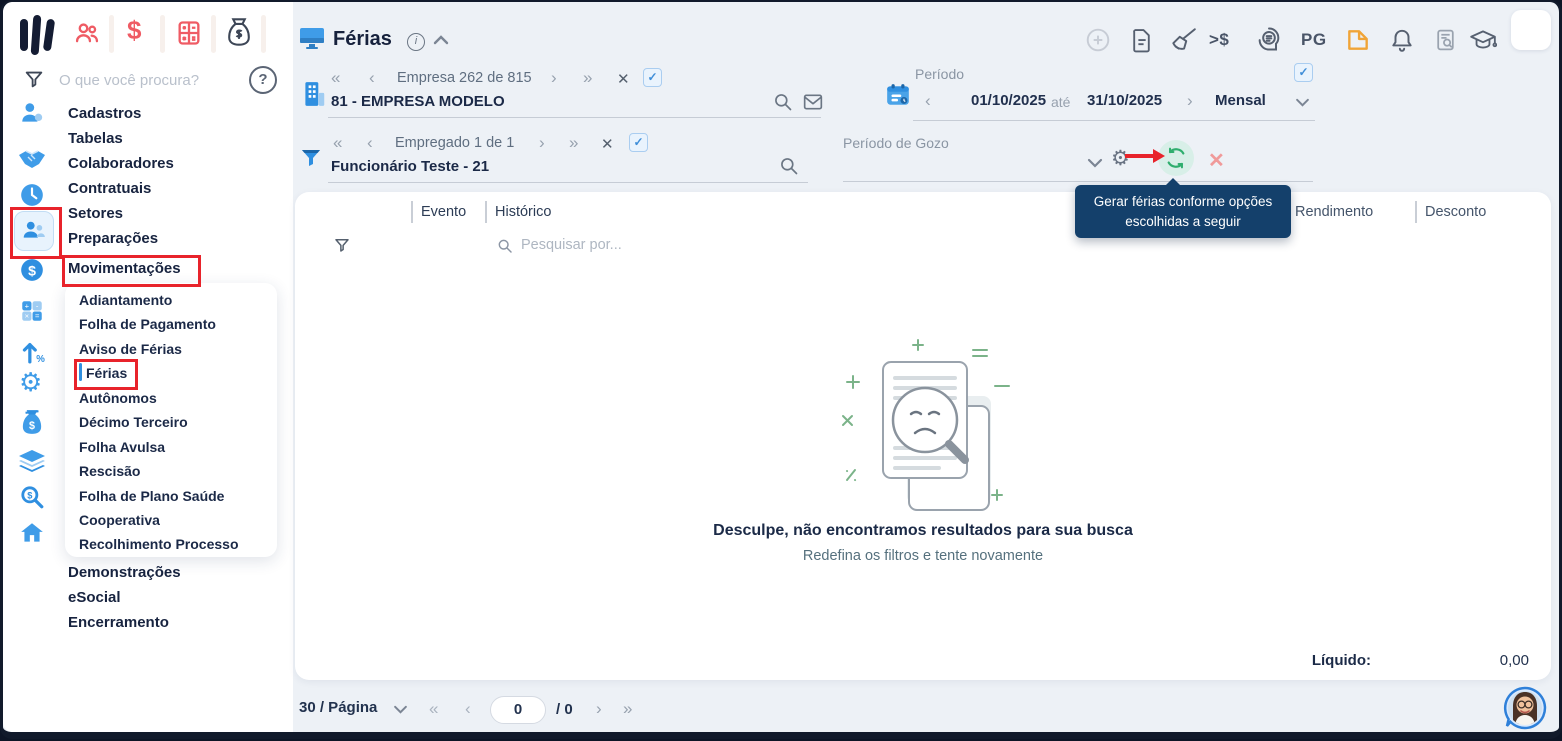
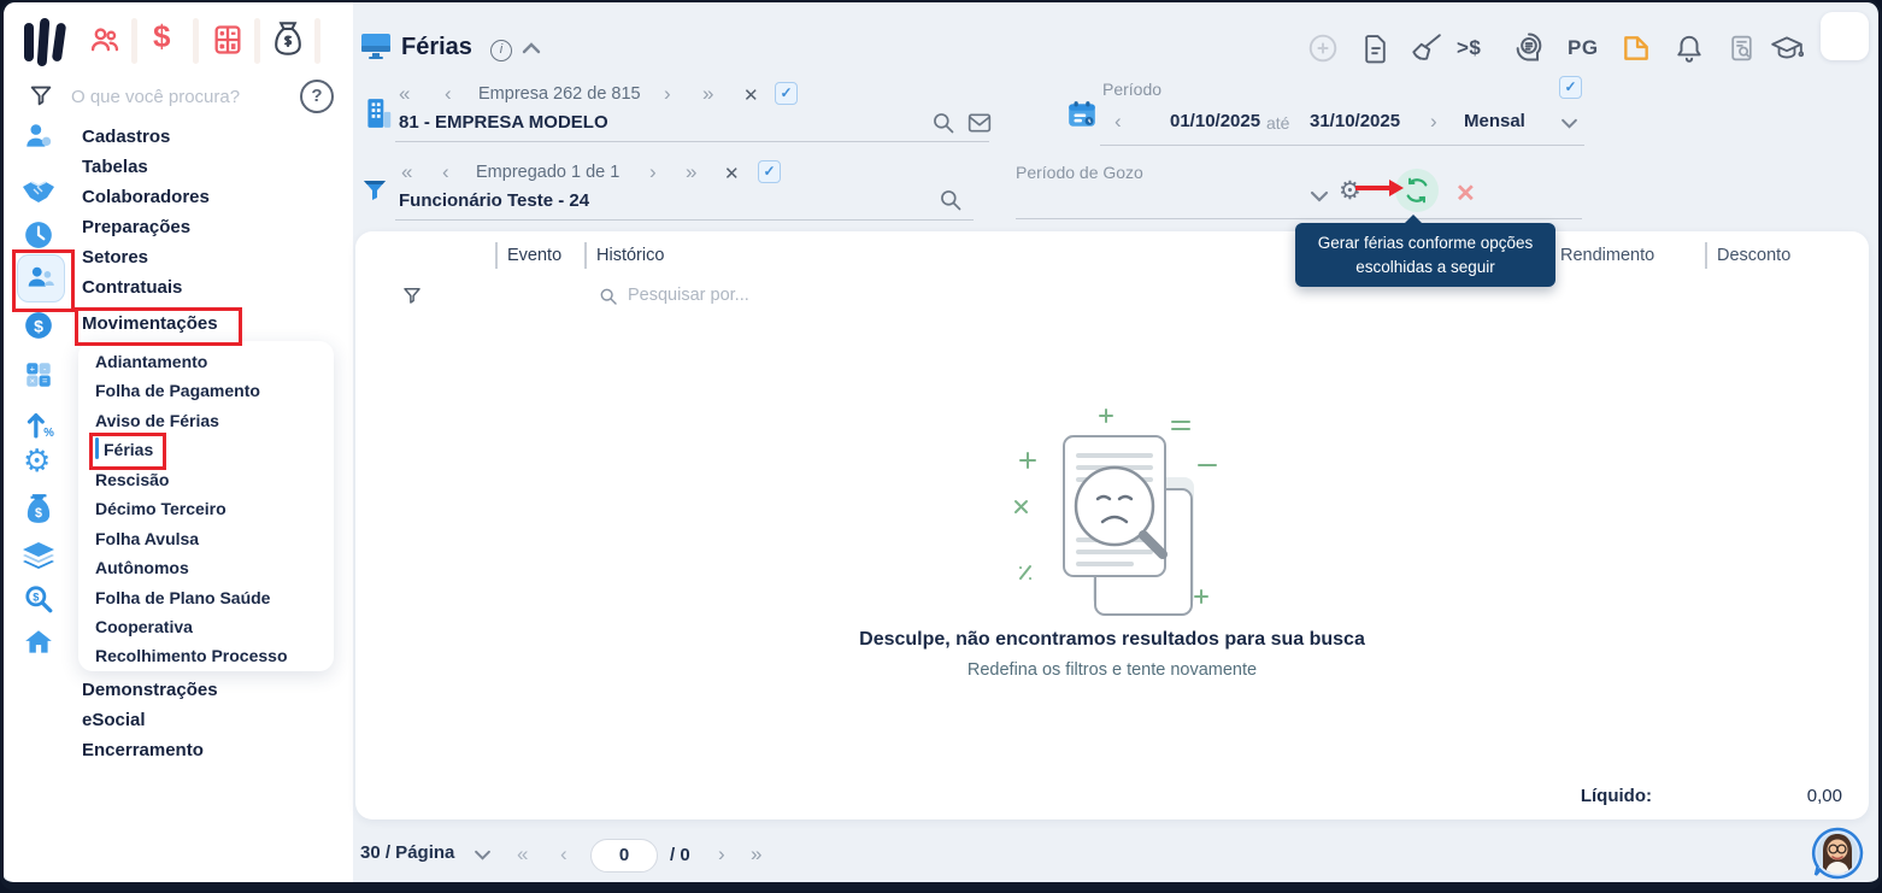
  $
  O que você procura?
  ?
  $
  +
  -
  ×
  =
  %
  ⚙
  $
  $
  Cadastros
  Tabelas
  Colaboradores
- Contratuais
+ Preparações
  Setores
- Preparações
+ Contratuais
  Movimentações
  Adiantamento
  Folha de Pagamento
  Aviso de Férias
  Férias
- Autônomos
+ Rescisão
  Décimo Terceiro
  Folha Avulsa
- Rescisão
+ Autônomos
  Folha de Plano Saúde
  Cooperativa
  Recolhimento Processo
  Demonstrações
  eSocial
  Encerramento
  Férias
  i
  >$
  PG
  «
  ‹
  Empresa 262 de 815
  ›
  »
  ✕
  ✓
  81 - EMPRESA MODELO
  «
  ‹
  Empregado 1 de 1
  ›
  »
  ✕
  ✓
- Funcionário Teste - 21
+ Funcionário Teste - 24
  Período
  ✓
  ‹
  01/10/2025
  até
  31/10/2025
  ›
  Mensal
  Período de Gozo
  ⚙
  ✕
  Gerar férias conforme opções
  escolhidas a seguir
  Evento
  Histórico
  Rendimento
  Desconto
  Pesquisar por...
  Desculpe, não encontramos resultados para sua busca
  Redefina os filtros e tente novamente
  Líquido:
  0,00
  30 / Página
  «
  ‹
  0
  / 0
  ›
  »
